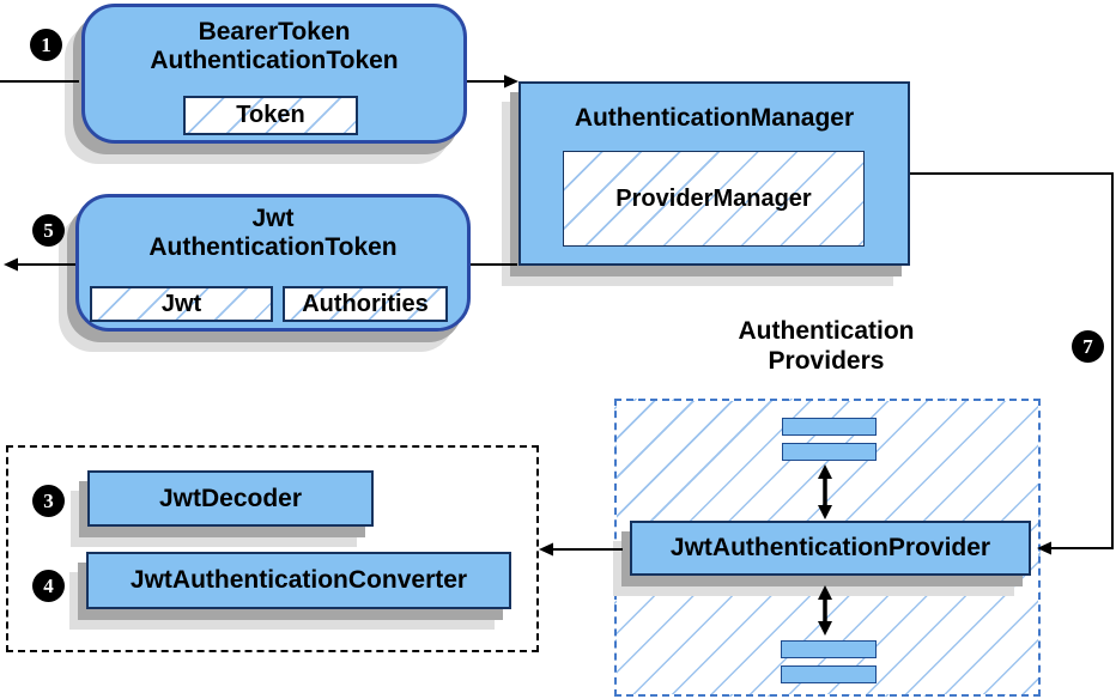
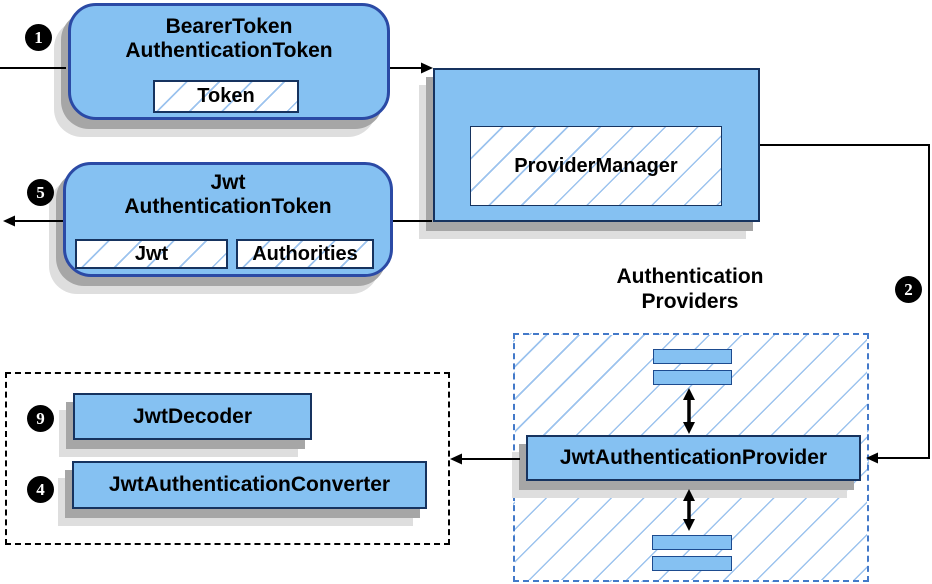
  Authentication
  Providers
  BearerToken
  AuthenticationToken
  Token
- AuthenticationManager
  ProviderManager
  Jwt
  AuthenticationToken
  Jwt
  Authorities
  JwtAuthenticationProvider
  JwtDecoder
  JwtAuthenticationConverter
  1
- 7
+ 2
- 3
+ 9
  4
  5
